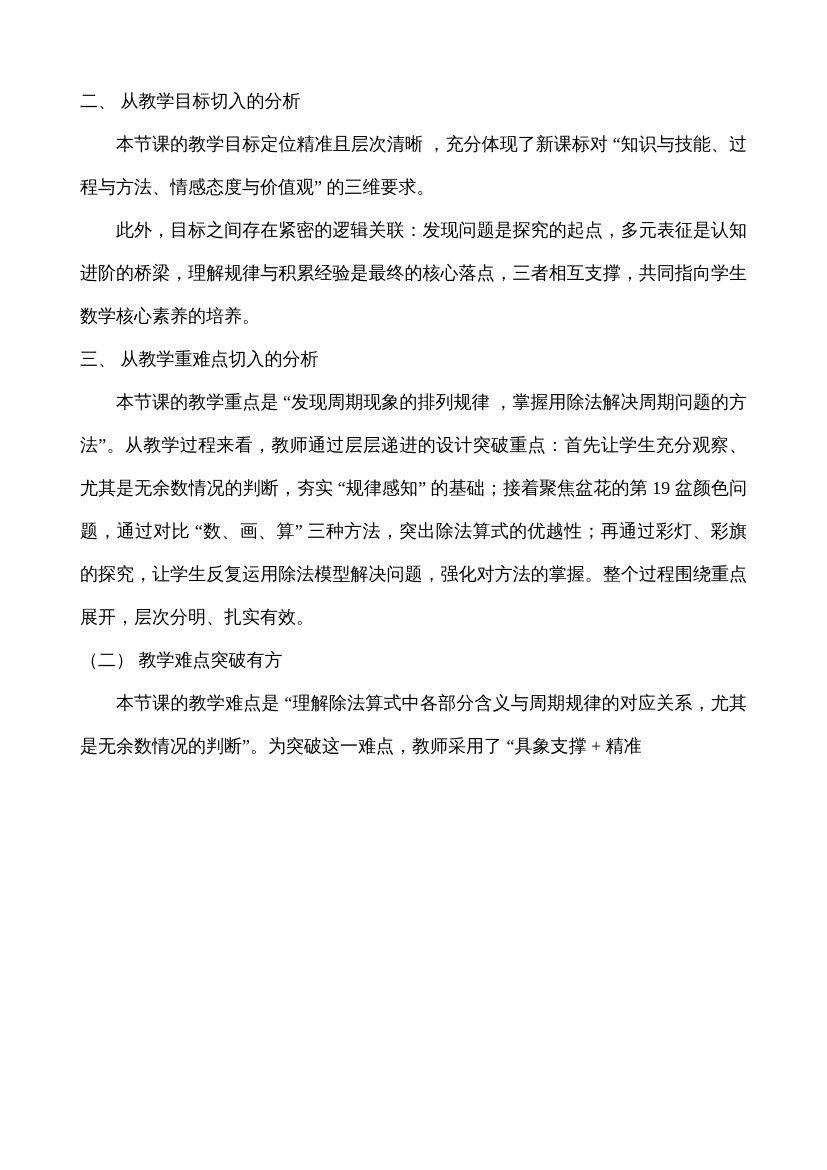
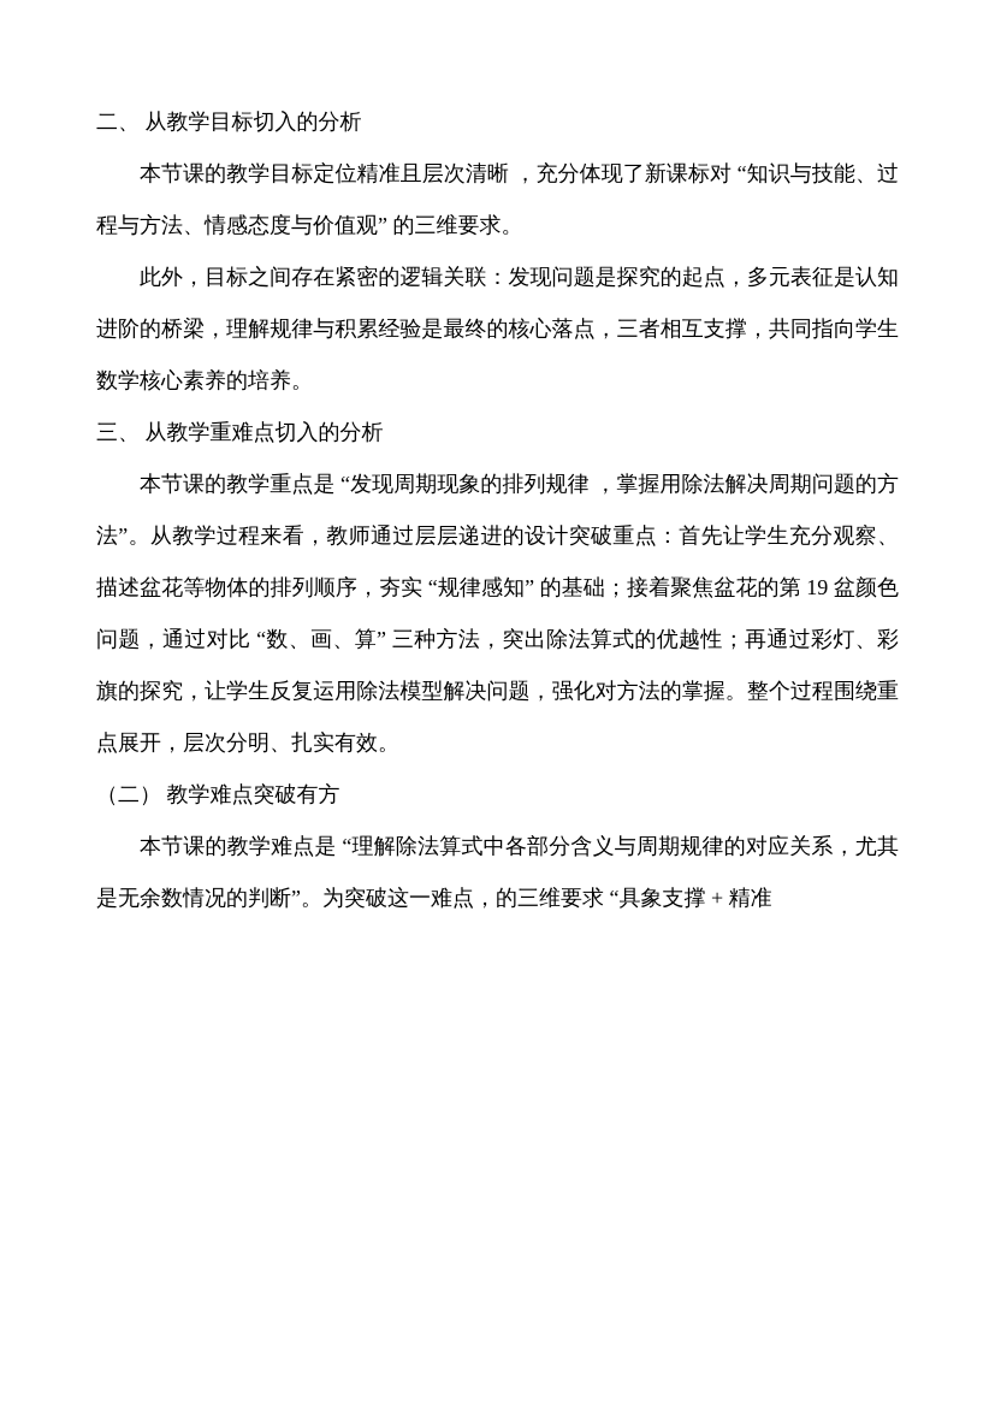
  二、 从教学目标切入的分析
  本节课的教学目标定位精准且层次清晰 ，充分体现了新课标对 “知识与技能、过程与方法、情感态度与价值观” 的三维要求。
  此外，目标之间存在紧密的逻辑关联：发现问题是探究的起点，多元表征是认知进阶的桥梁，理解规律与积累经验是最终的核心落点，三者相互支撑，共同指向学生数学核心素养的培养。
  三、 从教学重难点切入的分析
- 本节课的教学重点是 “发现周期现象的排列规律 ，掌握用除法解决周期问题的方法”。从教学过程来看，教师通过层层递进的设计突破重点：首先让学生充分观察、尤其是无余数情况的判断，夯实 “规律感知” 的基础；接着聚焦盆花的第 19 盆颜色问题，通过对比 “数、画、算” 三种方法，突出除法算式的优越性；再通过彩灯、彩旗的探究，让学生反复运用除法模型解决问题，强化对方法的掌握。整个过程围绕重点展开，层次分明、扎实有效。
+ 本节课的教学重点是 “发现周期现象的排列规律 ，掌握用除法解决周期问题的方法”。从教学过程来看，教师通过层层递进的设计突破重点：首先让学生充分观察、描述盆花等物体的排列顺序，夯实 “规律感知” 的基础；接着聚焦盆花的第 19 盆颜色问题，通过对比 “数、画、算” 三种方法，突出除法算式的优越性；再通过彩灯、彩旗的探究，让学生反复运用除法模型解决问题，强化对方法的掌握。整个过程围绕重点展开，层次分明、扎实有效。
  （二） 教学难点突破有方
- 本节课的教学难点是 “理解除法算式中各部分含义与周期规律的对应关系，尤其是无余数情况的判断”。为突破这一难点，教师采用了 “具象支撑 + 精准
+ 本节课的教学难点是 “理解除法算式中各部分含义与周期规律的对应关系，尤其是无余数情况的判断”。为突破这一难点，的三维要求 “具象支撑 + 精准
